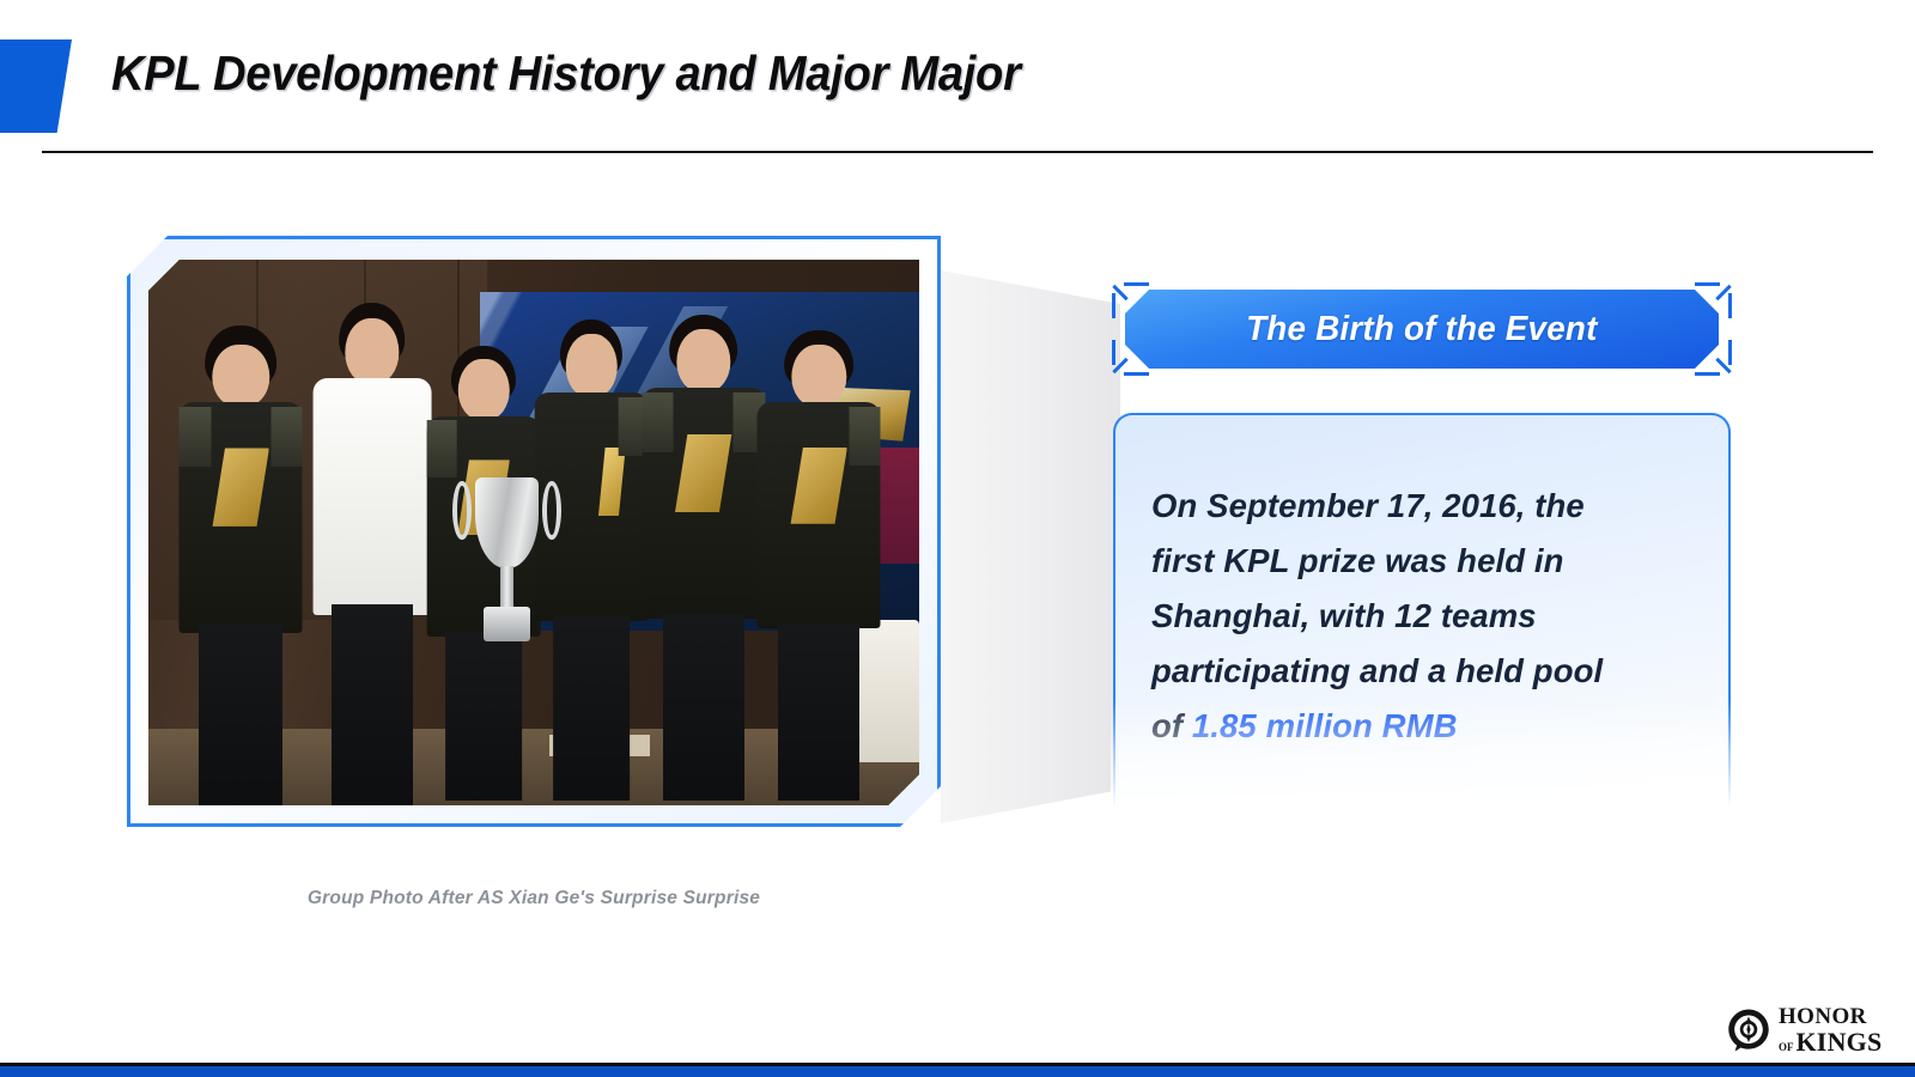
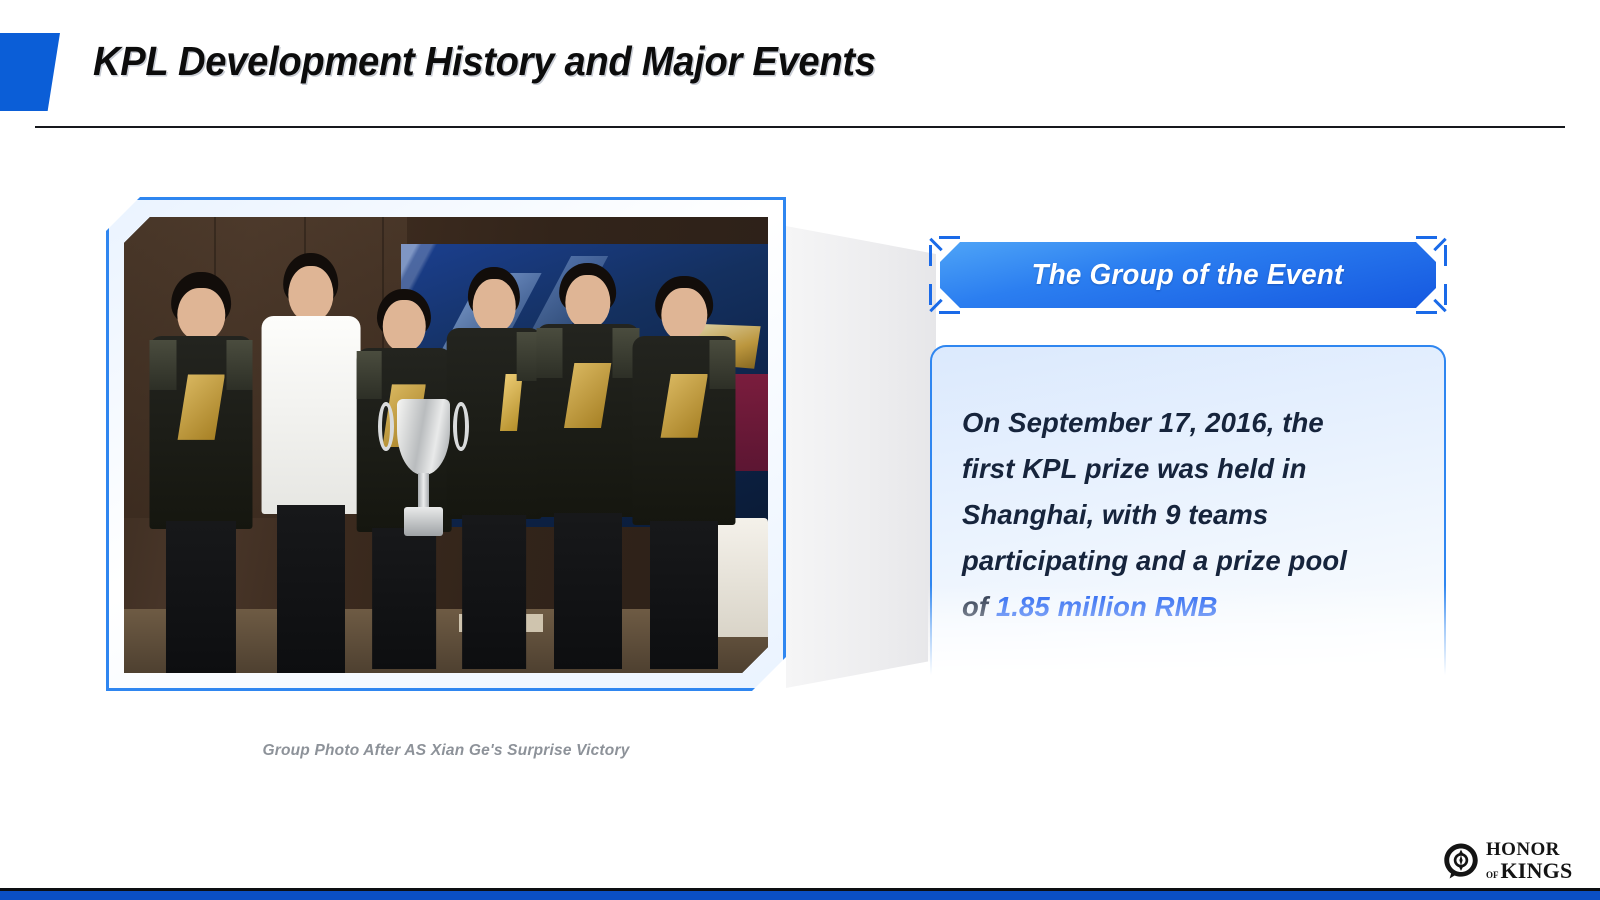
- KPL Development History and Major Major
+ KPL Development History and Major Events
- Group Photo After AS Xian Ge's Surprise Surprise
+ Group Photo After AS Xian Ge's Surprise Victory
- The Birth of the Event
+ The Group of the Event
  On September 17, 2016, the
  first KPL prize was held in
- Shanghai, with 12 teams
+ Shanghai, with 9 teams
- participating and a held pool
+ participating and a prize pool
  HONOR
  OF
  KINGS
